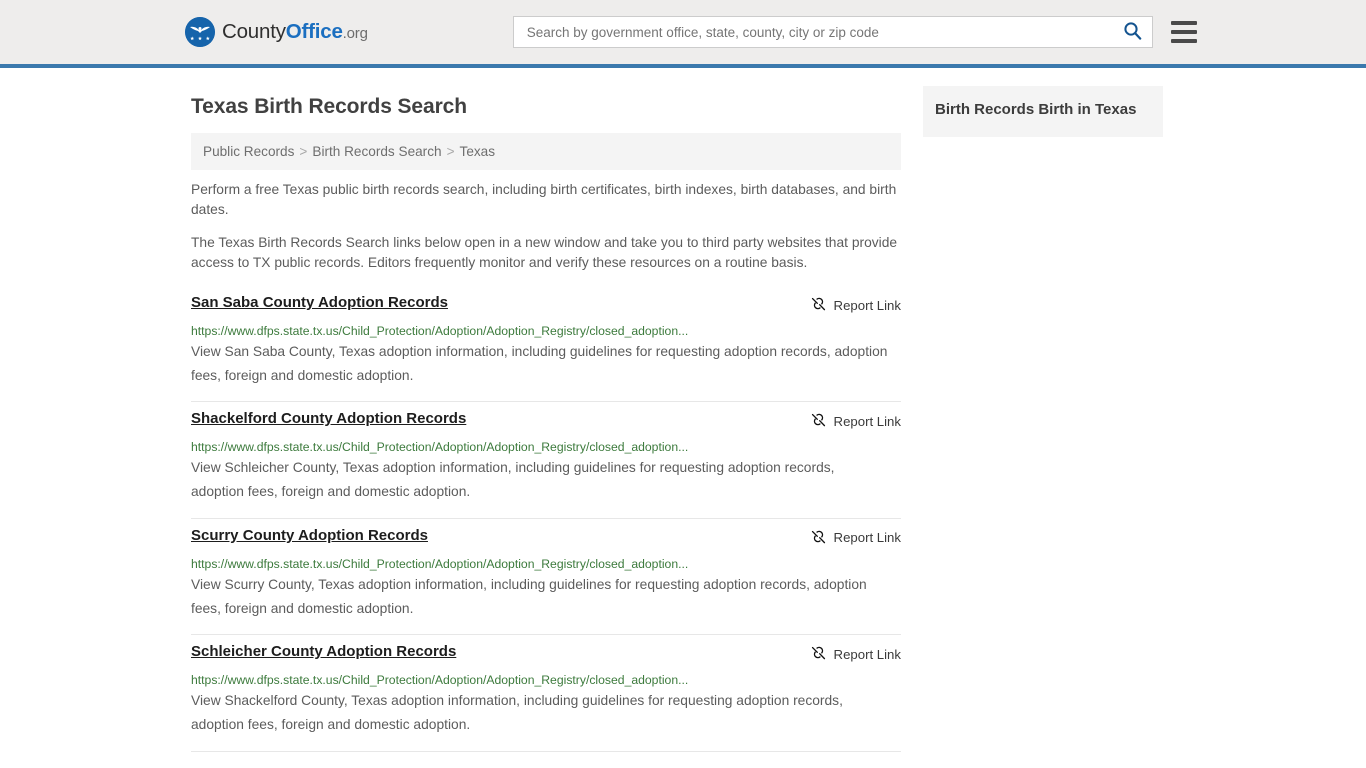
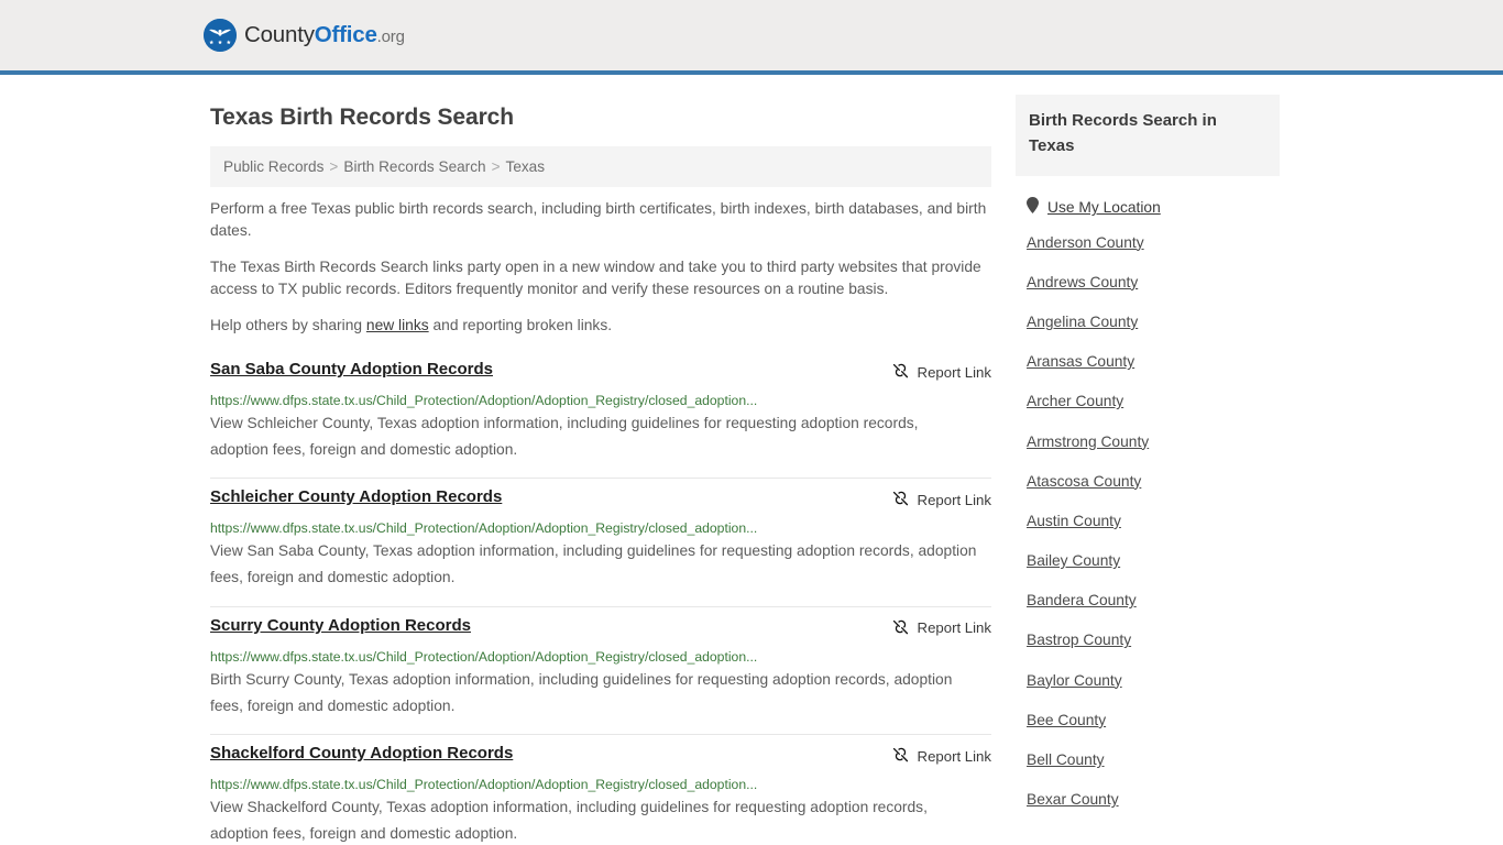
  CountyOffice.org
- Search by government office, state, county, city or zip code
  Texas Birth Records Search
  Public Records > Birth Records Search > Texas
  Perform a free Texas public birth records search, including birth certificates, birth indexes, birth databases, and birth dates.
- The Texas Birth Records Search links below open in a new window and take you to third party websites that provide access to TX public records. Editors frequently monitor and verify these resources on a routine basis.
+ The Texas Birth Records Search links party open in a new window and take you to third party websites that provide access to TX public records. Editors frequently monitor and verify these resources on a routine basis.
+ Help others by sharing new links and reporting broken links.
  San Saba County Adoption Records
  Report Link
  https://www.dfps.state.tx.us/Child_Protection/Adoption/Adoption_Registry/closed_adoption...
- View San Saba County, Texas adoption information, including guidelines for requesting adoption records, adoption fees, foreign and domestic adoption.
+ View Schleicher County, Texas adoption information, including guidelines for requesting adoption records, adoption fees, foreign and domestic adoption.
- Shackelford County Adoption Records
+ Schleicher County Adoption Records
  Report Link
  https://www.dfps.state.tx.us/Child_Protection/Adoption/Adoption_Registry/closed_adoption...
- View Schleicher County, Texas adoption information, including guidelines for requesting adoption records, adoption fees, foreign and domestic adoption.
+ View San Saba County, Texas adoption information, including guidelines for requesting adoption records, adoption fees, foreign and domestic adoption.
  Scurry County Adoption Records
  Report Link
  https://www.dfps.state.tx.us/Child_Protection/Adoption/Adoption_Registry/closed_adoption...
- View Scurry County, Texas adoption information, including guidelines for requesting adoption records, adoption fees, foreign and domestic adoption.
+ Birth Scurry County, Texas adoption information, including guidelines for requesting adoption records, adoption fees, foreign and domestic adoption.
- Schleicher County Adoption Records
+ Shackelford County Adoption Records
  Report Link
  https://www.dfps.state.tx.us/Child_Protection/Adoption/Adoption_Registry/closed_adoption...
  View Shackelford County, Texas adoption information, including guidelines for requesting adoption records, adoption fees, foreign and domestic adoption.
- Birth Records Birth in Texas
+ Birth Records Search in Texas
+ Use My Location
+ Anderson County
+ Andrews County
+ Angelina County
+ Aransas County
+ Archer County
+ Armstrong County
+ Atascosa County
+ Austin County
+ Bailey County
+ Bandera County
+ Bastrop County
+ Baylor County
+ Bee County
+ Bell County
+ Bexar County
